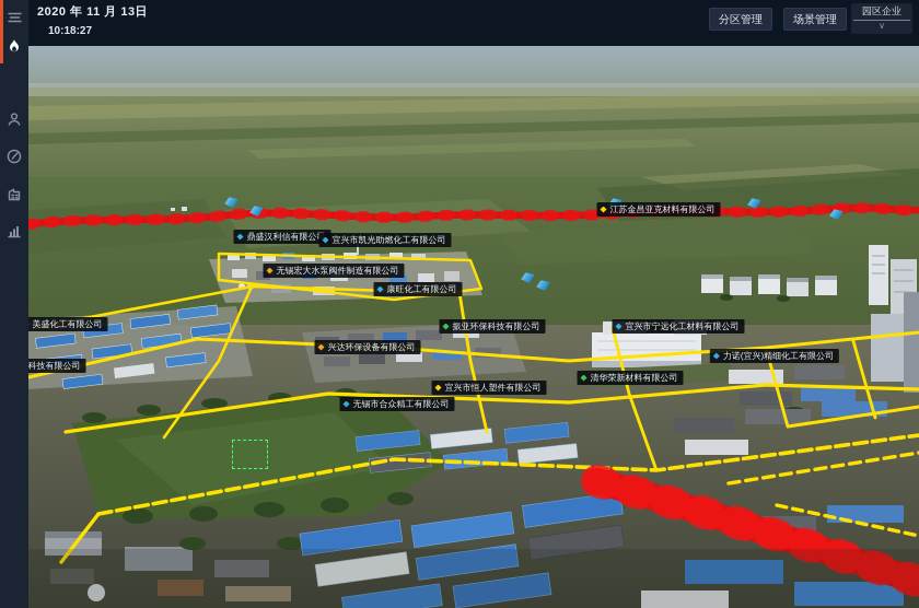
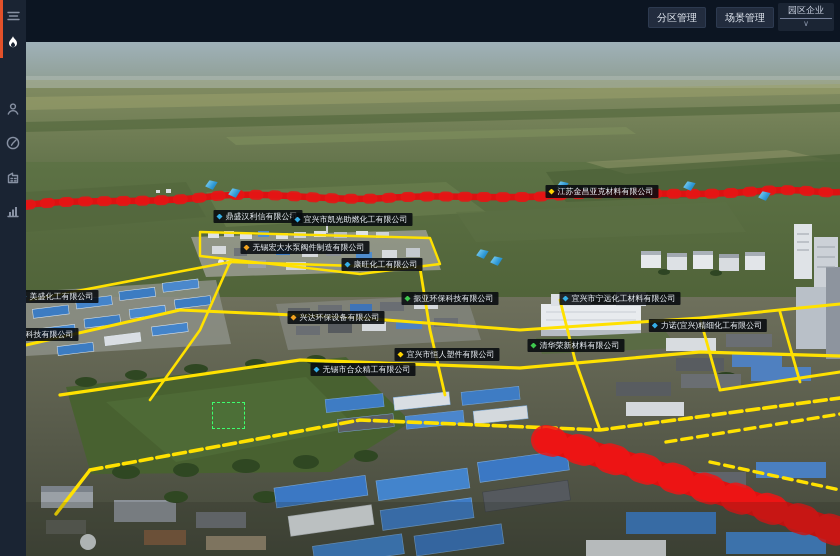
- 2020 年 11 月 13日
- 10:18:27
  分区管理
  场景管理
  园区企业
  ∨
  鼎盛汉利信有限公司
  宜兴市凯光助燃化工有限公司
  无锡宏大水泵阀件制造有限公司
  康旺化工有限公司
  美盛化工有限公司
  兴达环保设备有限公司
  振亚环保科技有限公司
  宜兴市宁远化工材料有限公司
  力诺(宜兴)精细化工有限公司
  江苏金昌亚克材料有限公司
  宜兴市恒人塑件有限公司
  清华荣新材料有限公司
  无锡市合众精工有限公司
